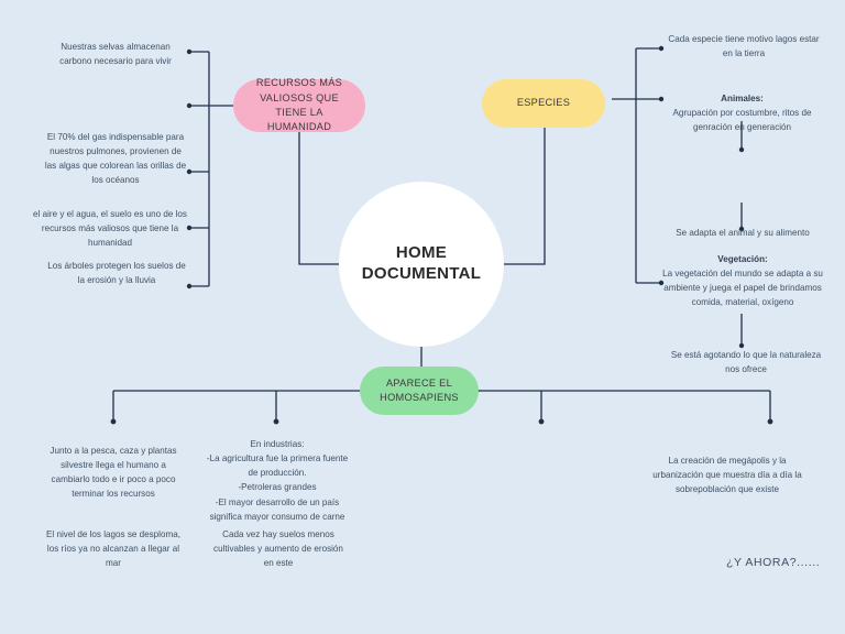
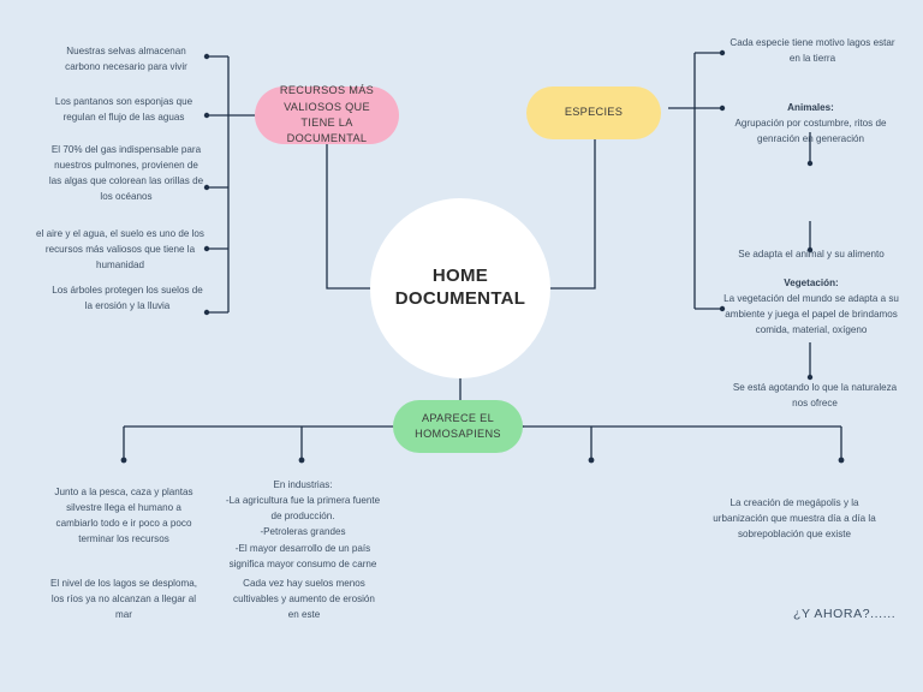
  HOME
  DOCUMENTAL
- RECURSOS MÁS VALIOSOS QUE TIENE LA HUMANIDAD
+ RECURSOS MÁS VALIOSOS QUE TIENE LA DOCUMENTAL
  ESPECIES
  APARECE EL HOMOSAPIENS
  Nuestras selvas almacenan carbono necesario para vivir
+ Los pantanos son esponjas que regulan el flujo de las aguas
  El 70% del gas indispensable para nuestros pulmones, provienen de las algas que colorean las orillas de los océanos
  el aire y el agua, el suelo es uno de los recursos más valiosos que tiene la humanidad
  Los árboles protegen los suelos de la erosión y la lluvia
  Cada especie tiene motivo lagos estar en la tierra
  Animales:
  Agrupación por costumbre, ritos de genración en generación
  Se adapta el animal y su alimento
  Vegetación:
  La vegetación del mundo se adapta a su ambiente y juega el papel de brindamos comida, material, oxígeno
  Se está agotando lo que la naturaleza nos ofrece
  Junto a la pesca, caza y plantas silvestre llega el humano a cambiarlo todo e ir poco a poco terminar los recursos
  El nivel de los lagos se desploma, los ríos ya no alcanzan a llegar al mar
  En industrias:
  -La agricultura fue la primera fuente de producción.
  -Petroleras grandes
  -El mayor desarrollo de un país significa mayor consumo de carne
  Cada vez hay suelos menos cultivables y aumento de erosión en este
  La creación de megápolis y la urbanización que muestra día a día la sobrepoblación que existe
  ¿Y AHORA?......
